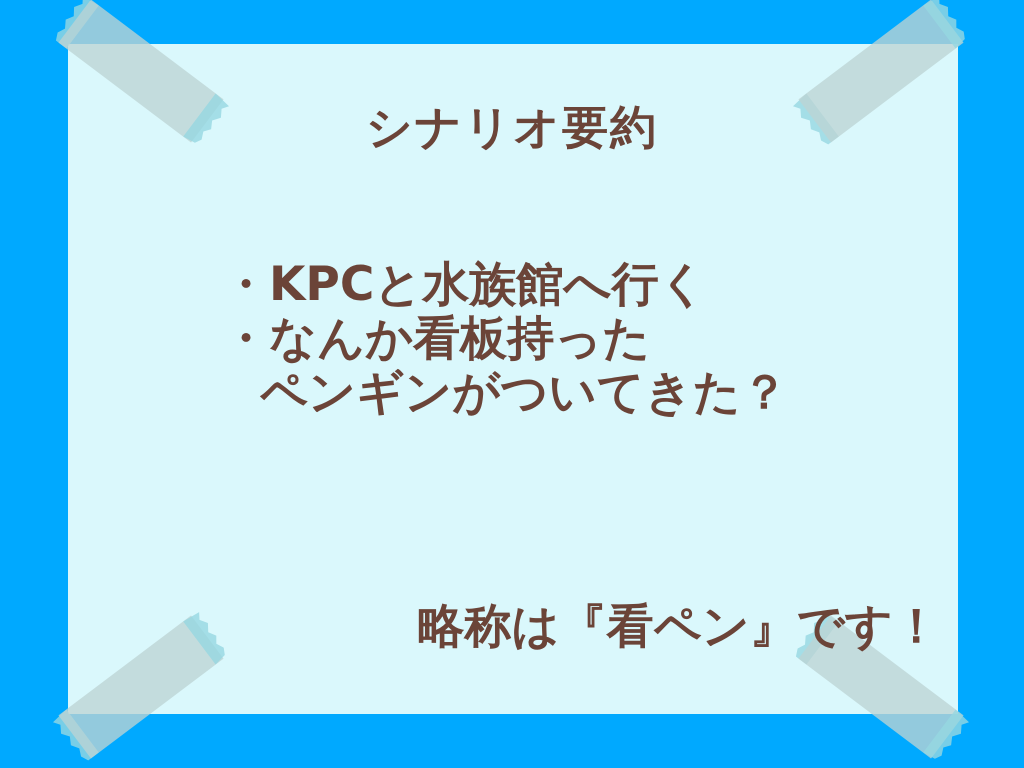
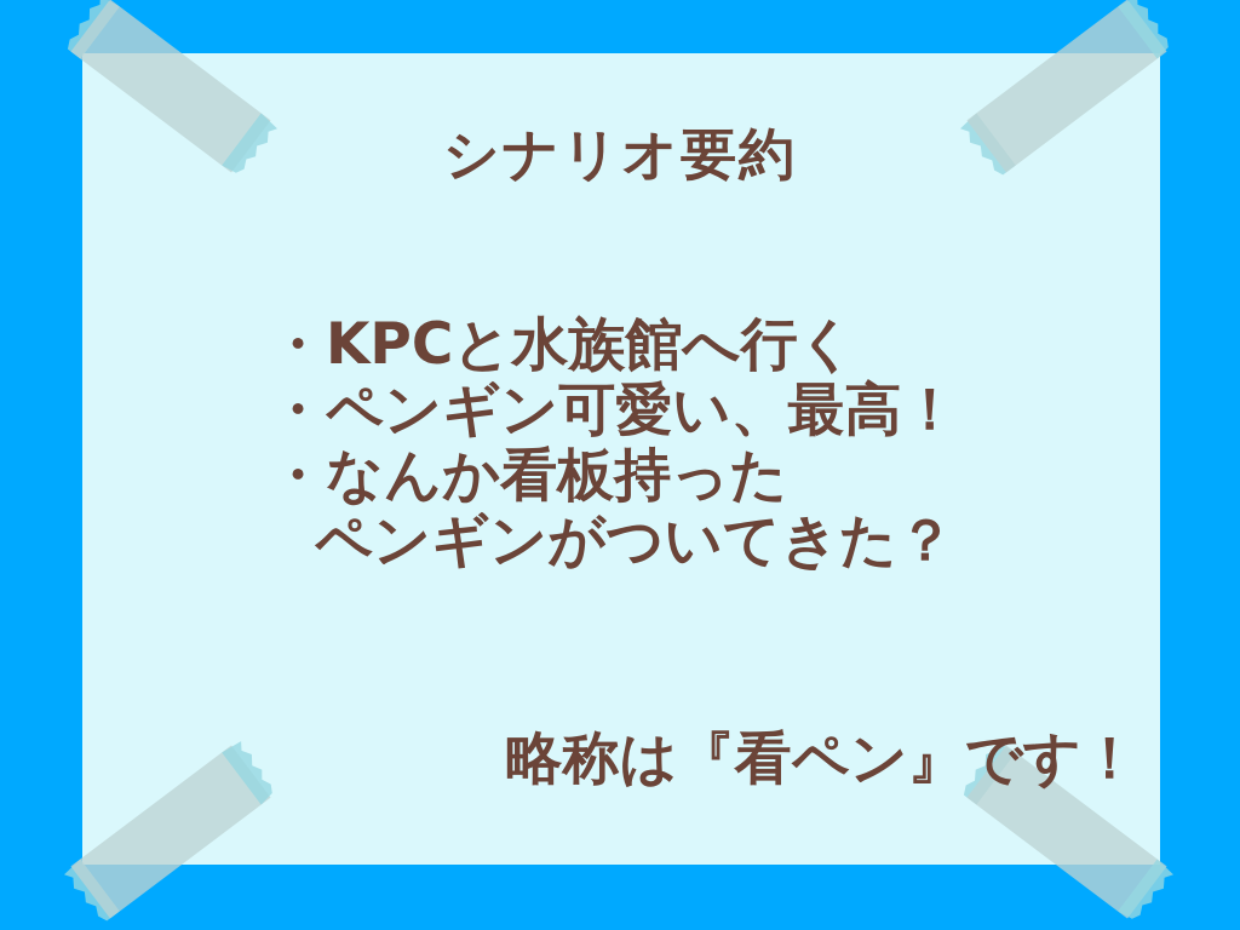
  シナリオ要約
  ・KPCと水族館へ行く
+ ・ペンギン可愛い、最高！
  ・なんか看板持った
  ペンギンがついてきた？
  略称は『看ペン』です！
